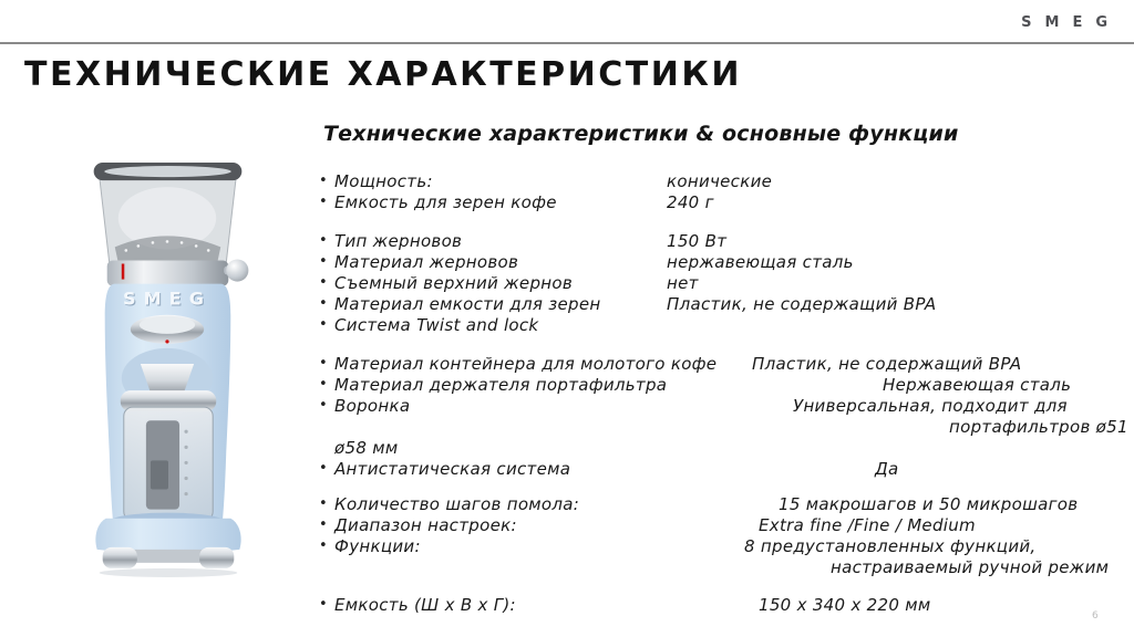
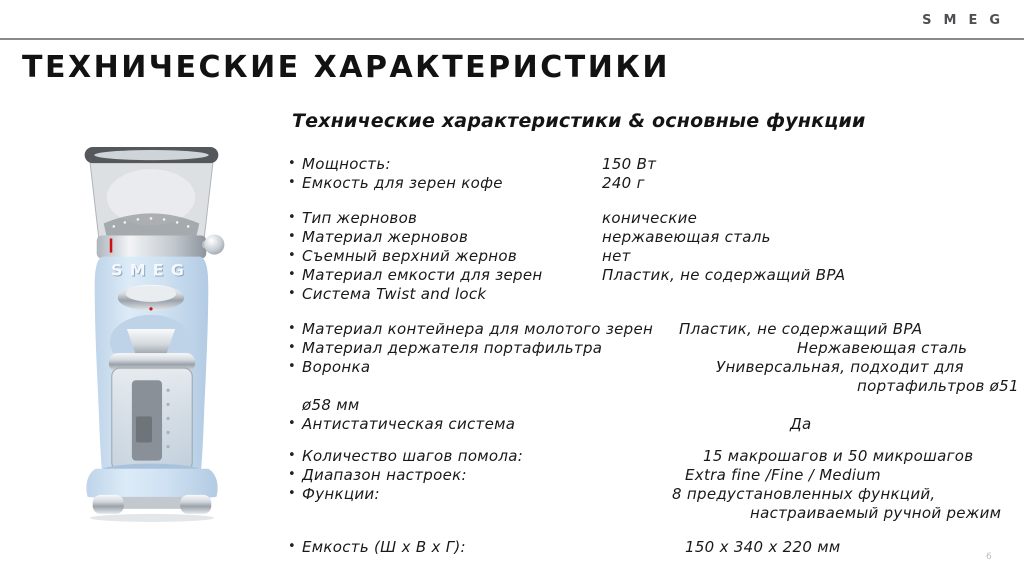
  SMEG
  ТЕХНИЧЕСКИЕ ХАРАКТЕРИСТИКИ
  Технические характеристики & основные функции
  SMEG
  •
  Мощность:
- конические
+ 150 Вт
  •
  Емкость для зерен кофе
  240 г
  •
  Тип жерновов
- 150 Вт
+ конические
  •
  Материал жерновов
  нержавеющая сталь
  •
  Съемный верхний жернов
  нет
  •
  Материал емкости для зерен
  Пластик, не содержащий BPA
  •
  Система Twist and lock
  •
- Материал контейнера для молотого кофе
+ Материал контейнера для молотого зерен
  Пластик, не содержащий BPA
  •
  Материал держателя портафильтра
  Нержавеющая сталь
  •
  Воронка
  Универсальная, подходит для
  портафильтров ø51
  ø58 мм
  •
  Антистатическая система
  Да
  •
  Количество шагов помола:
  15 макрошагов и 50 микрошагов
  •
  Диапазон настроек:
  Extra fine /Fine / Medium
  •
  Функции:
  8 предустановленных функций,
  настраиваемый ручной режим
  •
  Емкость (Ш x В x Г):
  150 x 340 x 220 мм
  6
